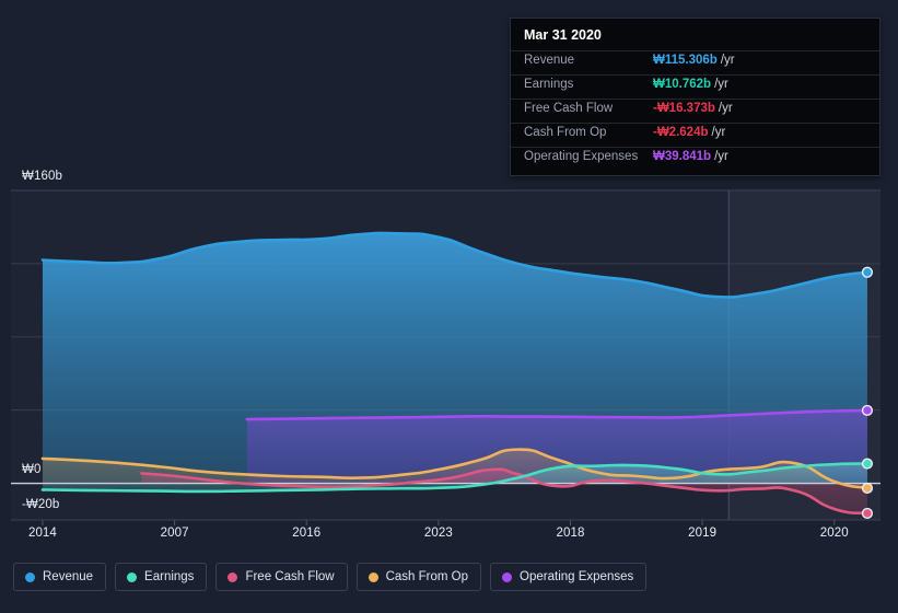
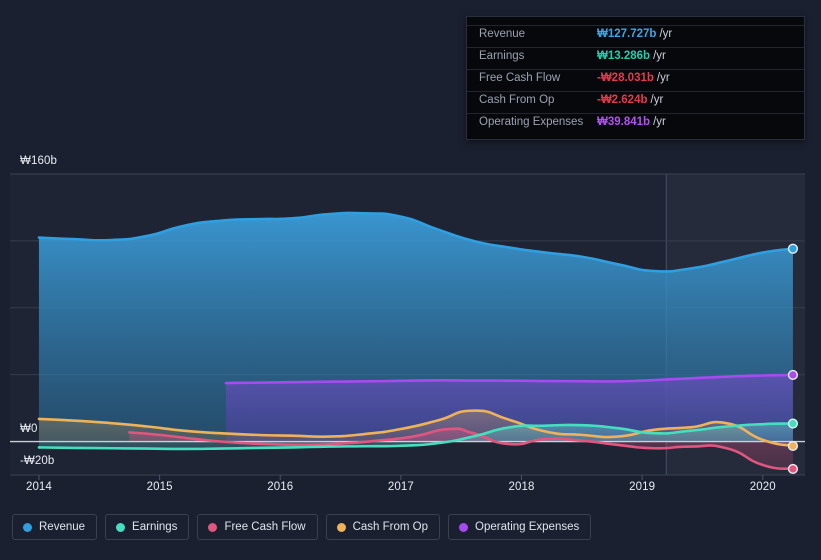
  ₩160b
  ₩0
  -₩20b
  2014
- 2007
+ 2015
  2016
- 2023
+ 2017
  2018
  2019
  2020
- Mar 31 2020
  Revenue
- ₩115.306b
+ ₩127.727b
  /yr
  Earnings
- ₩10.762b
+ ₩13.286b
  /yr
  Free Cash Flow
- -₩16.373b
+ -₩28.031b
  /yr
  Cash From Op
  -₩2.624b
  /yr
  Operating Expenses
  ₩39.841b
  /yr
  Revenue
  Earnings
  Free Cash Flow
  Cash From Op
  Operating Expenses
